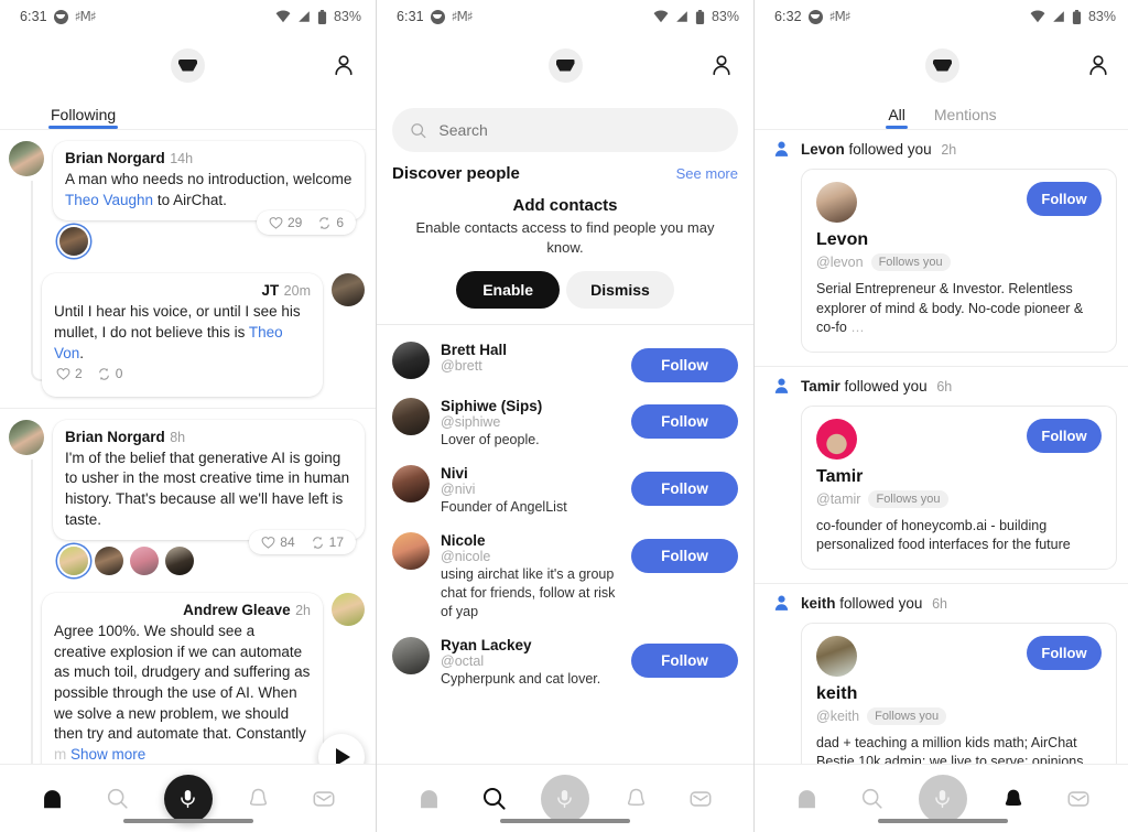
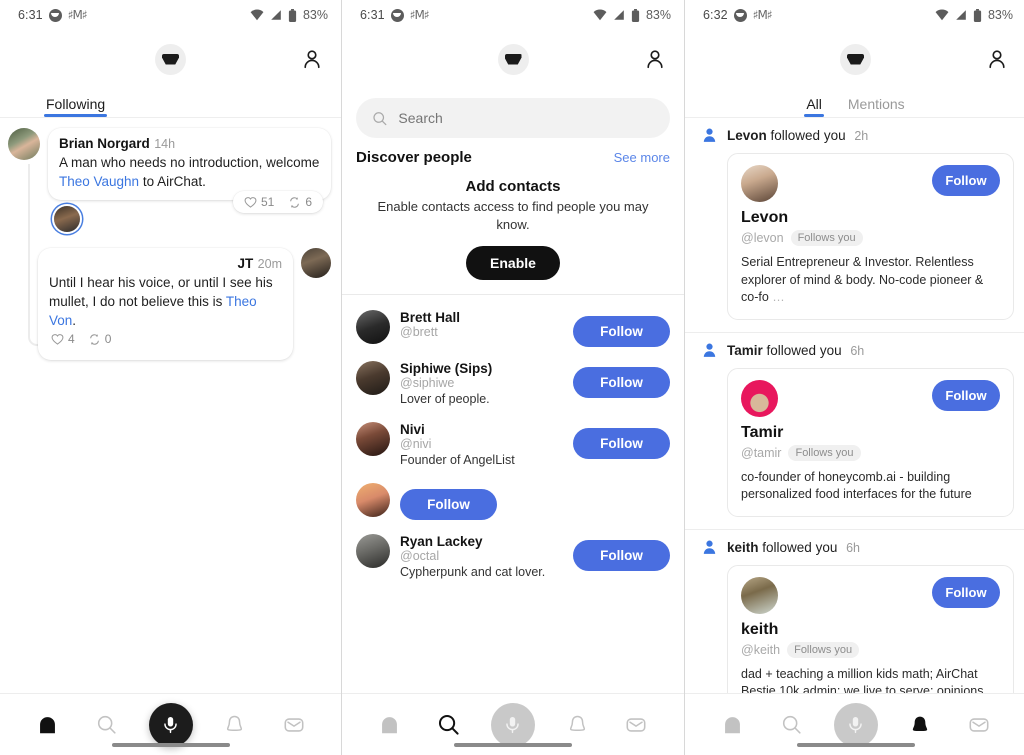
  6:31
  ♯M♯
  83%
  Following
  Brian Norgard 14h
  A man who needs no introduction, welcome Theo Vaughn to AirChat.
- 29
+ 51
  6
  JT 20m
  Until I hear his voice, or until I see his mullet, I do not believe this is Theo Von.
- 2
+ 4
  0
- Brian Norgard 8h
- I'm of the belief that generative AI is going to usher in the most creative time in human history. That's because all we'll have left is taste.
- 84
- 17
- Andrew Gleave 2h
- Agree 100%. We should see a creative explosion if we can automate as much toil, drudgery and suffering as possible through the use of AI. When we solve a new problem, we should then try and automate that. Constantly m Show more
  6:31
  ♯M♯
  83%
  Search
  Discover people
  See more
  Add contacts
  Enable contacts access to find people you may know.
  Enable
- Dismiss
  Brett Hall
  @brett
  Follow
  Siphiwe (Sips)
  @siphiwe
  Lover of people.
  Follow
  Nivi
  @nivi
  Founder of AngelList
  Follow
- Nicole
- @nicole
- using airchat like it's a group chat for friends, follow at risk of yap
  Follow
  Ryan Lackey
  @octal
  Cypherpunk and cat lover.
  Follow
  6:32
  ♯M♯
  83%
  All
  Mentions
  Levon followed you 2h
  Follow
  Levon
  @levon
  Follows you
  Serial Entrepreneur & Investor. Relentless explorer of mind & body. No-code pioneer & co-fo …
  Tamir followed you 6h
  Follow
  Tamir
  @tamir
  Follows you
  co-founder of honeycomb.ai - building personalized food interfaces for the future
  keith followed you 6h
  Follow
  keith
  @keith
  Follows you
  dad + teaching a million kids math; AirChat Bestie 10k admin; we live to serve; opinions
